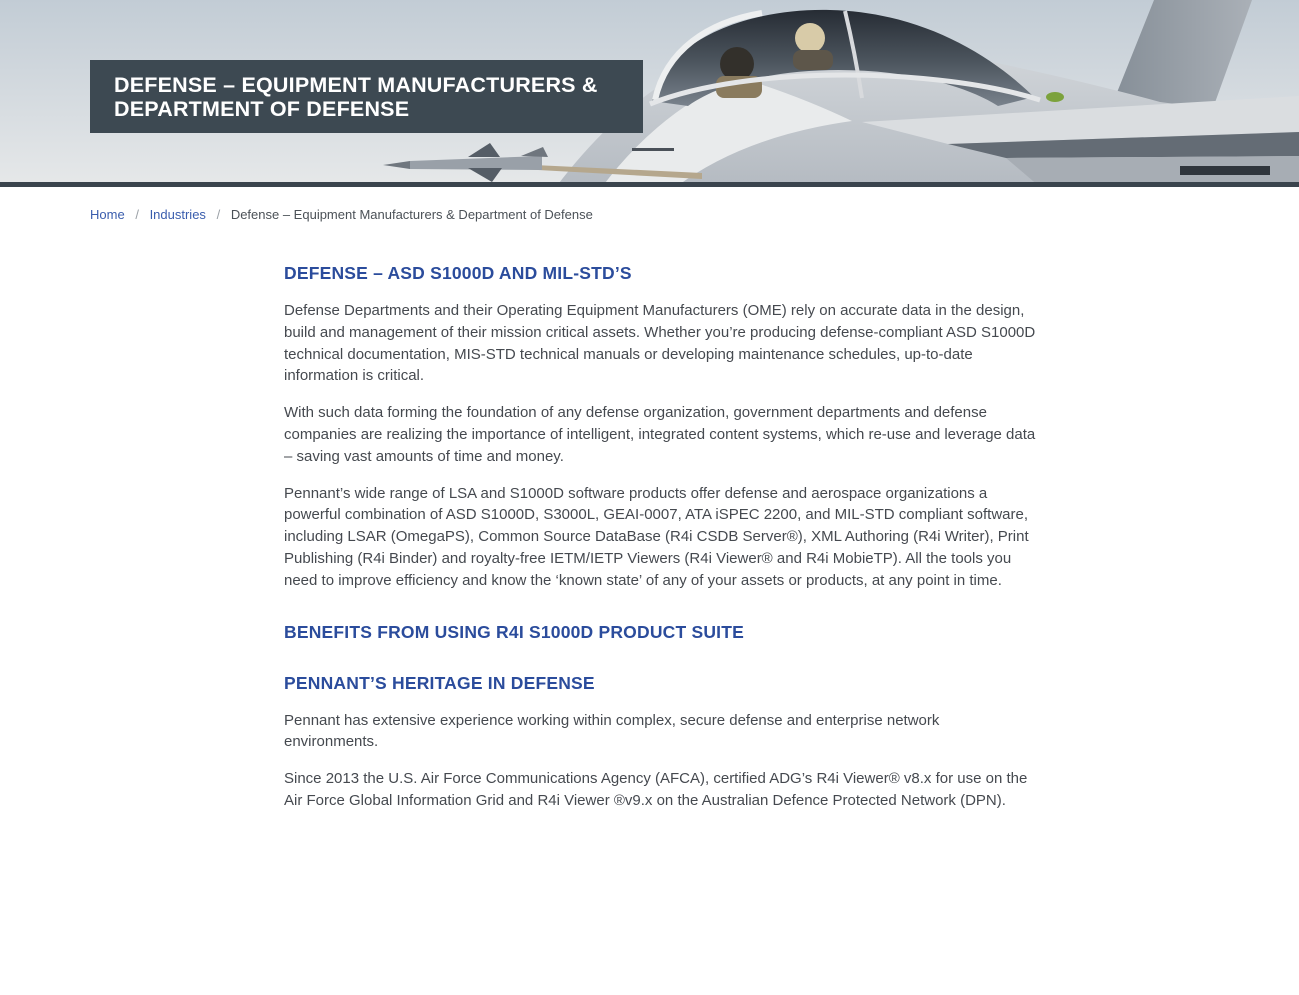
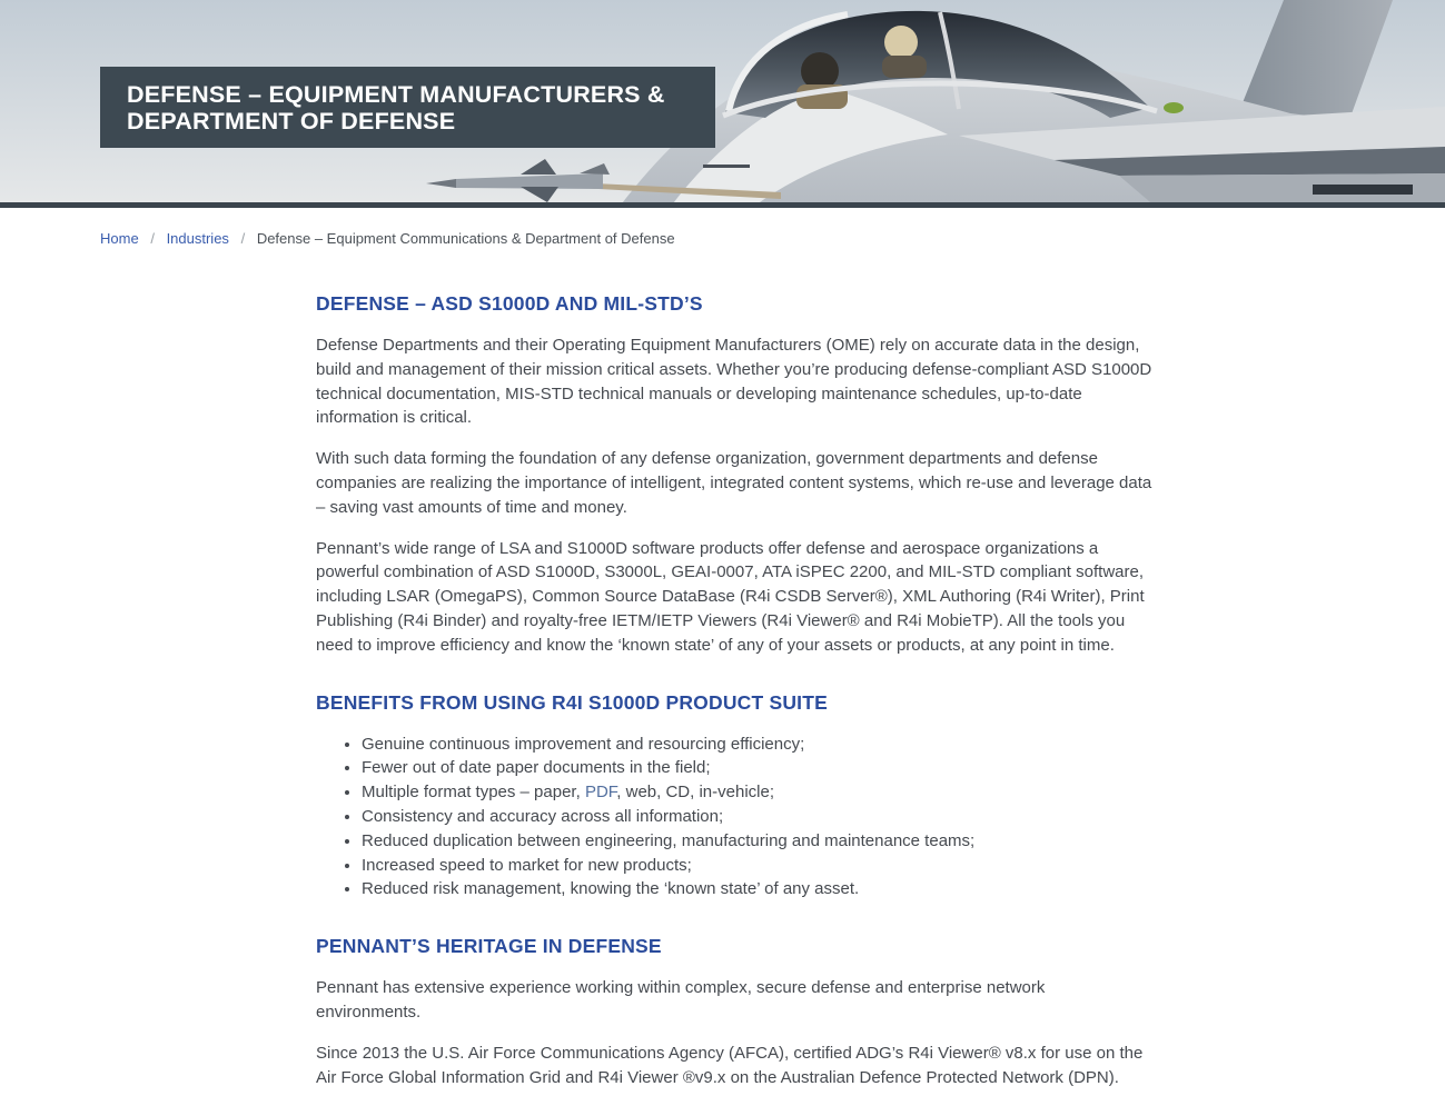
  DEFENSE – EQUIPMENT MANUFACTURERS & DEPARTMENT OF DEFENSE
- Home / Industries / Defense – Equipment Manufacturers & Department of Defense
+ Home / Industries / Defense – Equipment Communications & Department of Defense
  DEFENSE – ASD S1000D AND MIL-STD’S
  Defense Departments and their Operating Equipment Manufacturers (OME) rely on accurate data in the design, build and management of their mission critical assets. Whether you’re producing defense-compliant ASD S1000D technical documentation, MIS-STD technical manuals or developing maintenance schedules, up-to-date information is critical.
  With such data forming the foundation of any defense organization, government departments and defense companies are realizing the importance of intelligent, integrated content systems, which re-use and leverage data – saving vast amounts of time and money.
  Pennant’s wide range of LSA and S1000D software products offer defense and aerospace organizations a powerful combination of ASD S1000D, S3000L, GEAI-0007, ATA iSPEC 2200, and MIL-STD compliant software, including LSAR (OmegaPS), Common Source DataBase (R4i CSDB Server®), XML Authoring (R4i Writer), Print Publishing (R4i Binder) and royalty-free IETM/IETP Viewers (R4i Viewer® and R4i MobieTP). All the tools you need to improve efficiency and know the ‘known state’ of any of your assets or products, at any point in time.
  BENEFITS FROM USING R4I S1000D PRODUCT SUITE
+ Genuine continuous improvement and resourcing efficiency;
+ Fewer out of date paper documents in the field;
+ Multiple format types – paper, PDF, web, CD, in-vehicle;
+ Consistency and accuracy across all information;
+ Reduced duplication between engineering, manufacturing and maintenance teams;
+ Increased speed to market for new products;
+ Reduced risk management, knowing the ‘known state’ of any asset.
  PENNANT’S HERITAGE IN DEFENSE
  Pennant has extensive experience working within complex, secure defense and enterprise network environments.
  Since 2013 the U.S. Air Force Communications Agency (AFCA), certified ADG’s R4i Viewer® v8.x for use on the Air Force Global Information Grid and R4i Viewer ®v9.x on the Australian Defence Protected Network (DPN).
